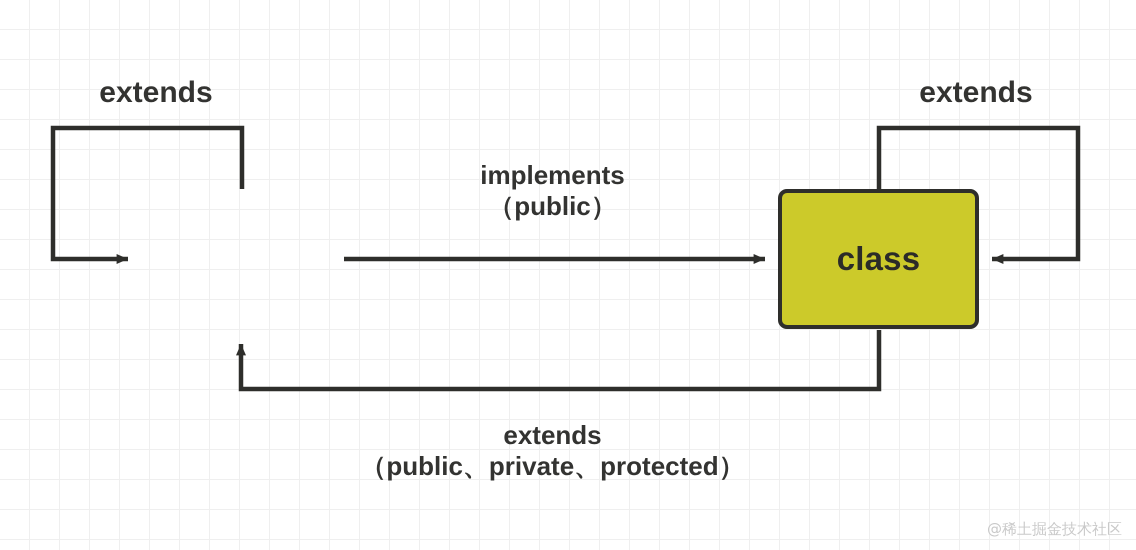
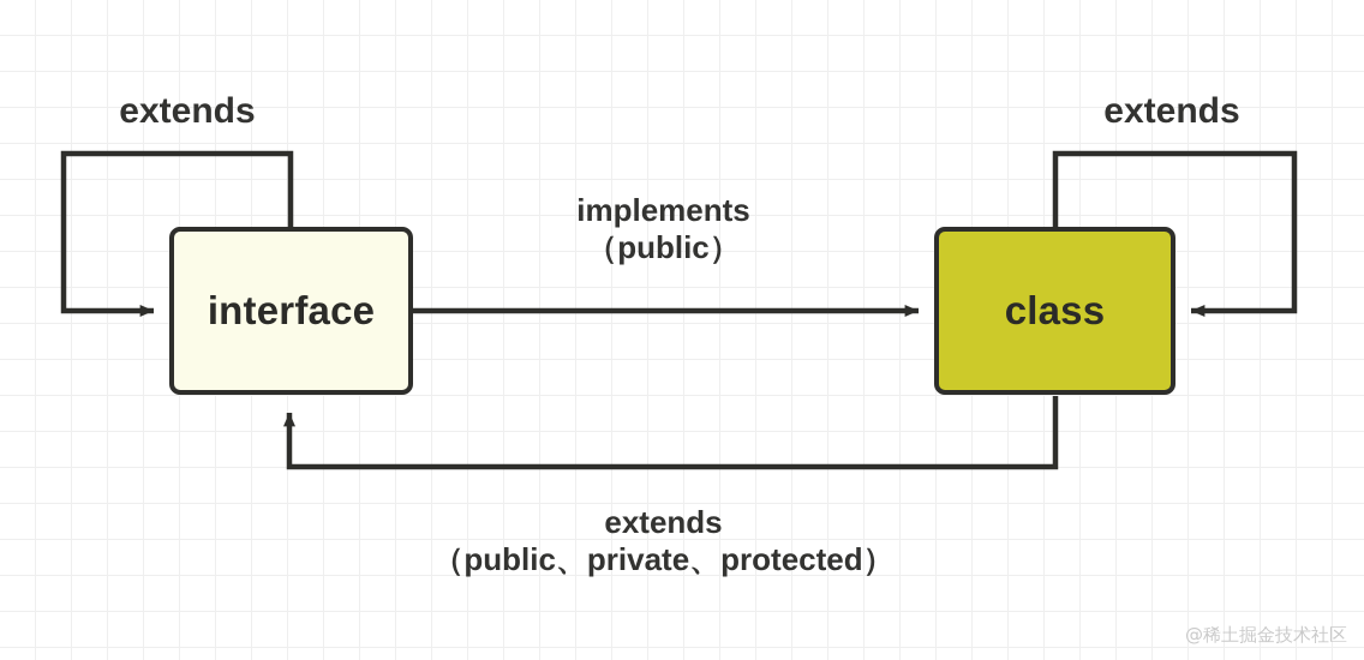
+ interface
  class
  extends
  extends
  implements
  （public）
  extends
  （public、private、protected）
  @稀土掘金技术社区
